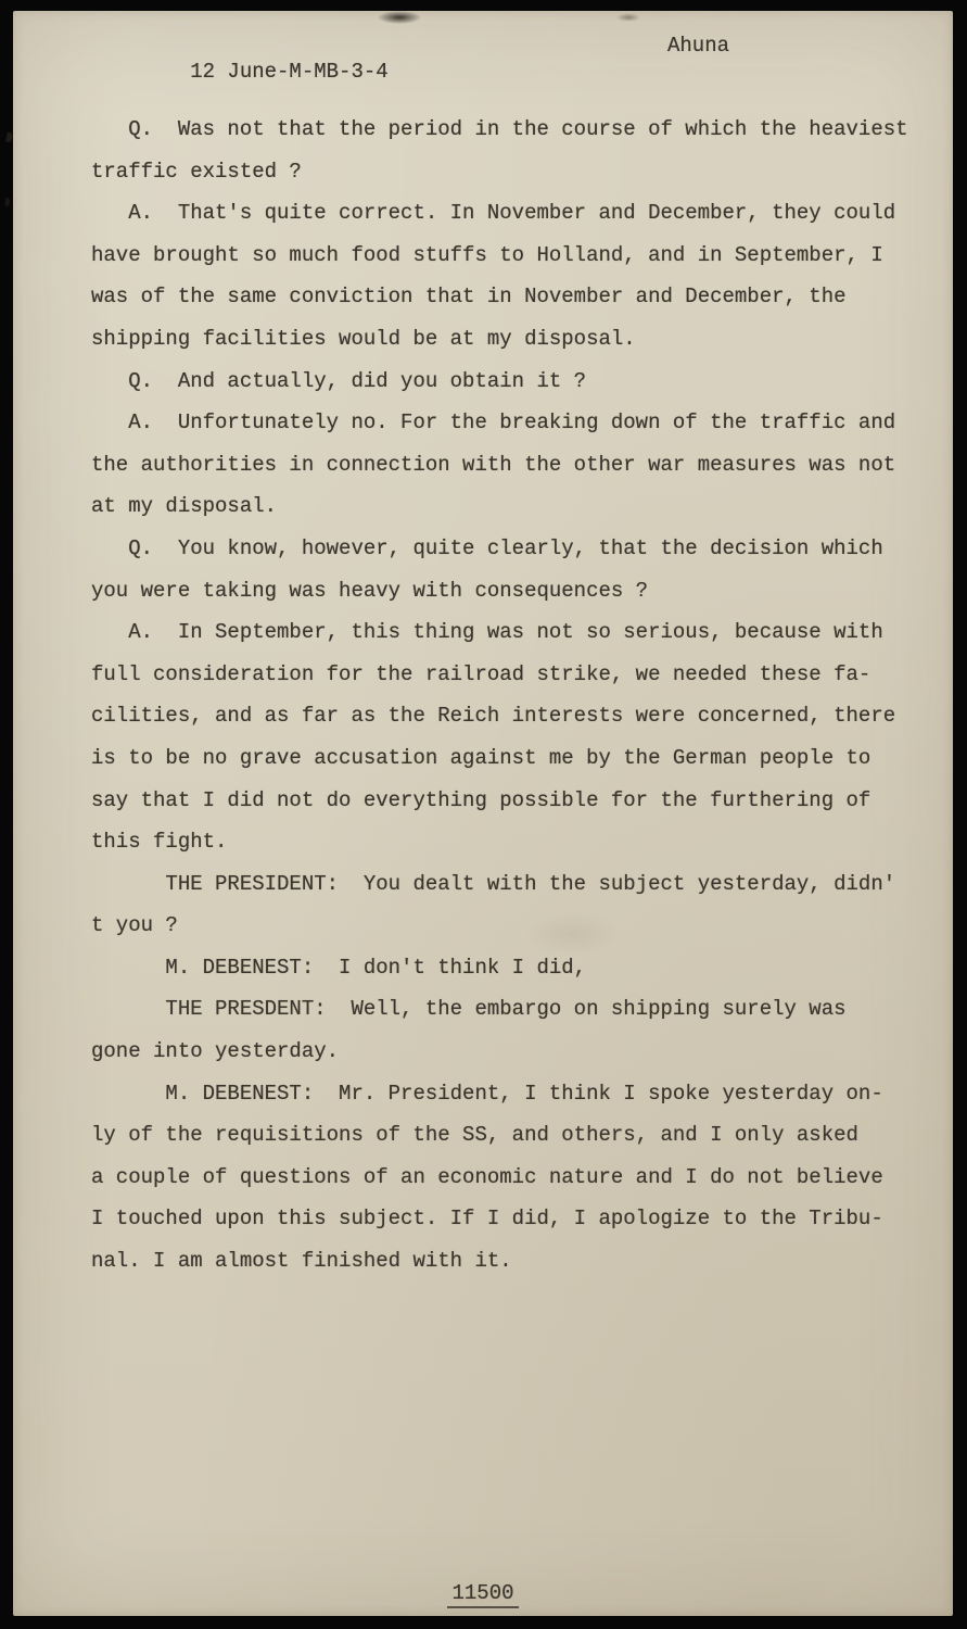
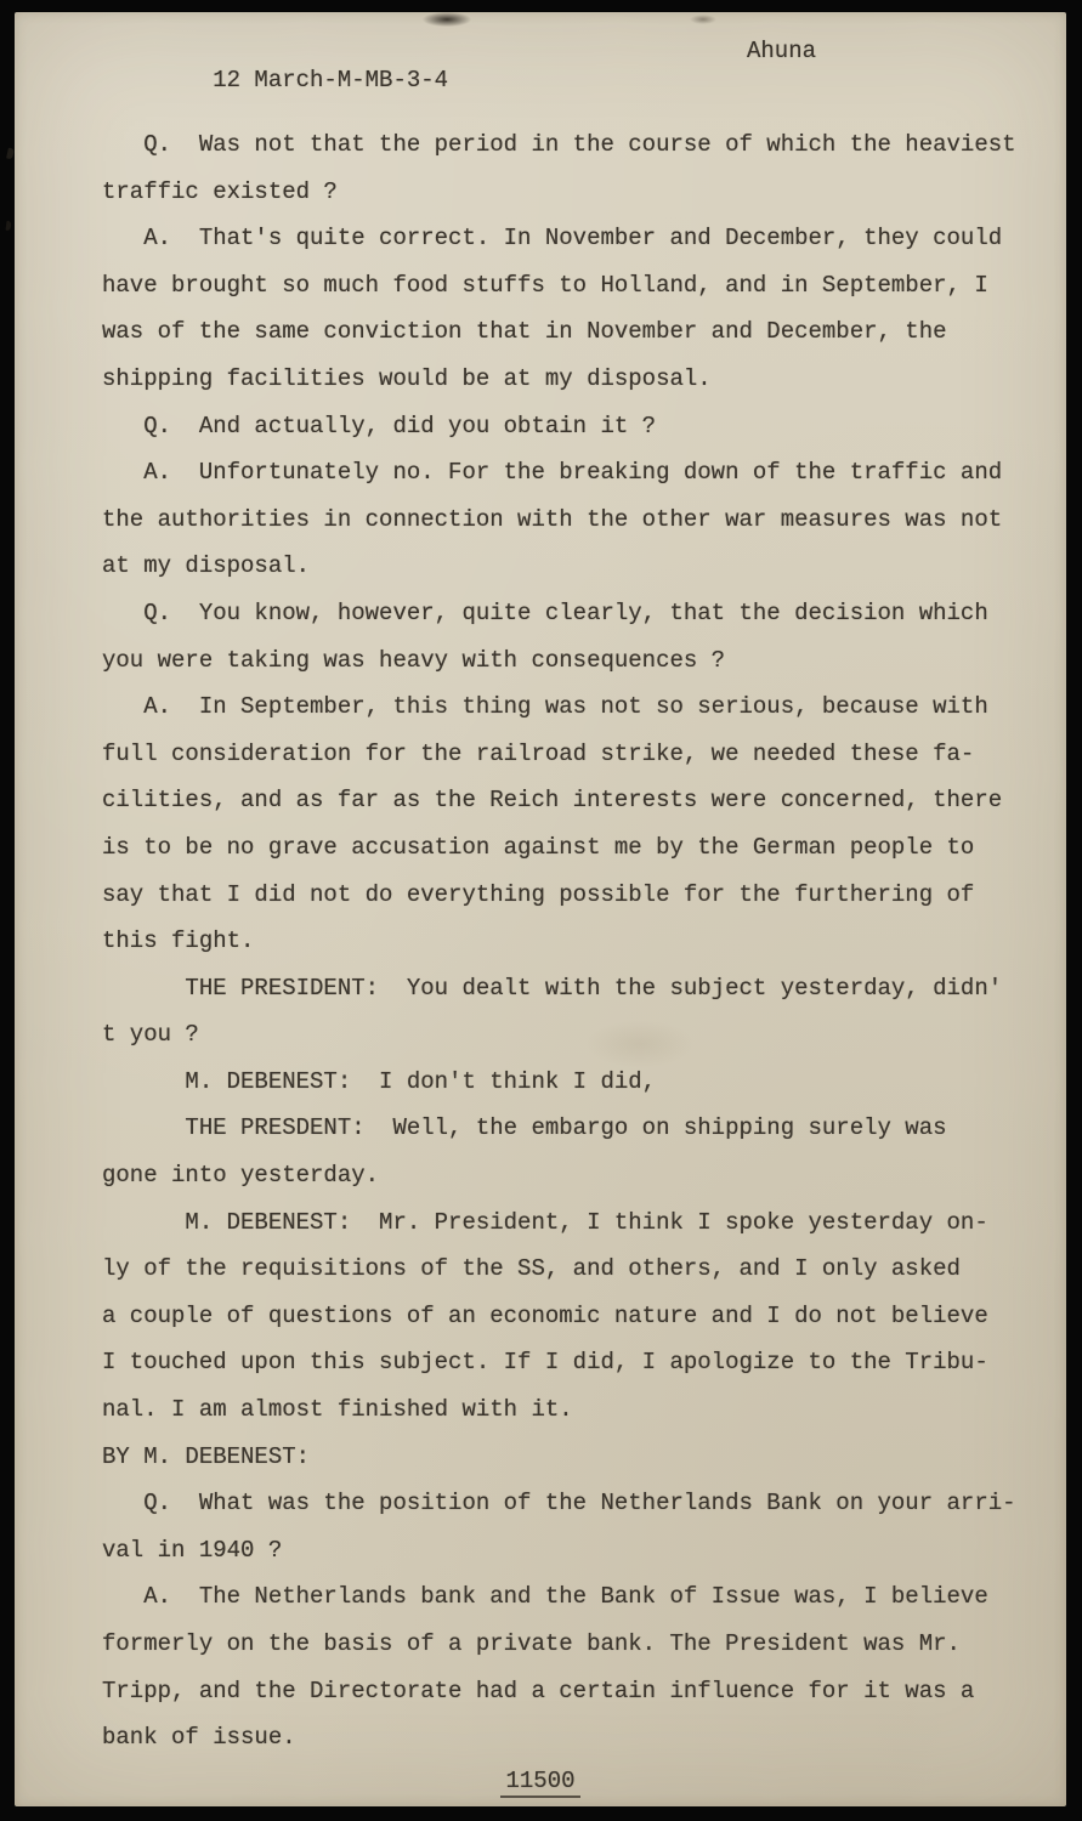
- 12 June-M-MB-3-4
+ 12 March-M-MB-3-4
  Ahuna
  Q. Was not that the period in the course of which the heaviest
  traffic existed ?
  A. That's quite correct. In November and December, they could
  have brought so much food stuffs to Holland, and in September, I
  was of the same conviction that in November and December, the
  shipping facilities would be at my disposal.
  Q. And actually, did you obtain it ?
  A. Unfortunately no. For the breaking down of the traffic and
  the authorities in connection with the other war measures was not
  at my disposal.
  Q. You know, however, quite clearly, that the decision which
  you were taking was heavy with consequences ?
  A. In September, this thing was not so serious, because with
  full consideration for the railroad strike, we needed these fa-
  cilities, and as far as the Reich interests were concerned, there
  is to be no grave accusation against me by the German people to
  say that I did not do everything possible for the furthering of
  this fight.
  THE PRESIDENT: You dealt with the subject yesterday, didn'
  t you ?
  M. DEBENEST: I don't think I did,
  THE PRESDENT: Well, the embargo on shipping surely was
  gone into yesterday.
  M. DEBENEST: Mr. President, I think I spoke yesterday on-
  ly of the requisitions of the SS, and others, and I only asked
  a couple of questions of an economic nature and I do not believe
  I touched upon this subject. If I did, I apologize to the Tribu-
  nal. I am almost finished with it.
+ BY M. DEBENEST:
+ Q. What was the position of the Netherlands Bank on your arri-
+ val in 1940 ?
+ A. The Netherlands bank and the Bank of Issue was, I believe
+ formerly on the basis of a private bank. The President was Mr.
+ Tripp, and the Directorate had a certain influence for it was a
+ bank of issue.
  11500
